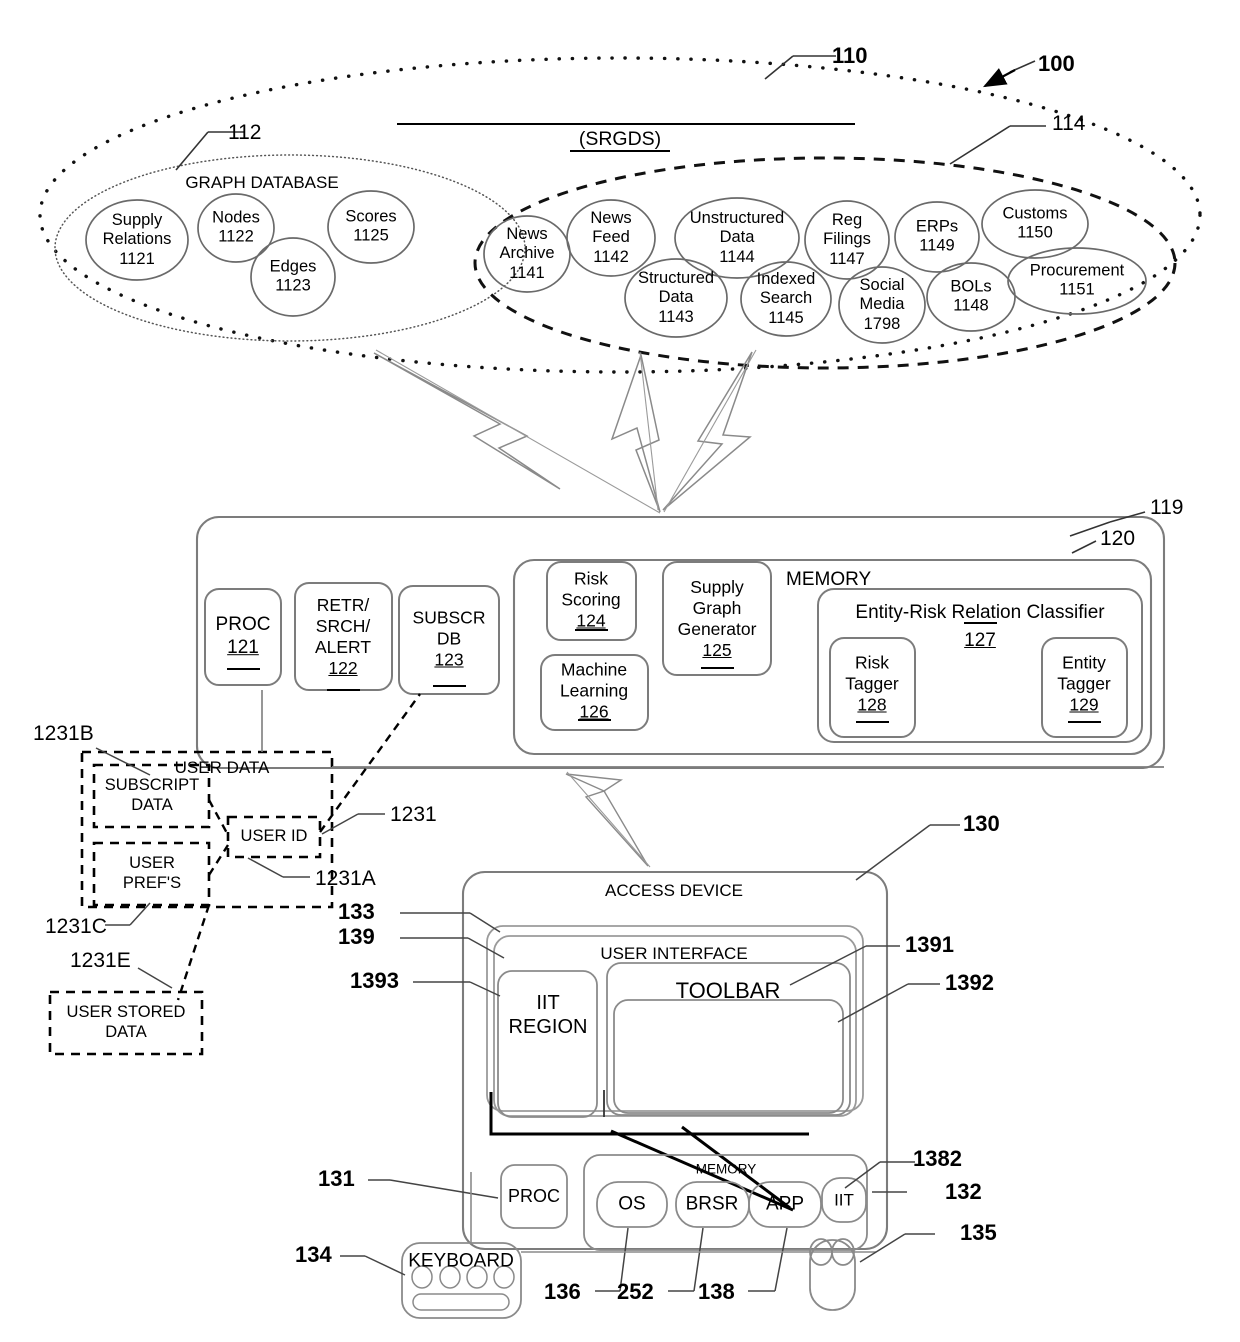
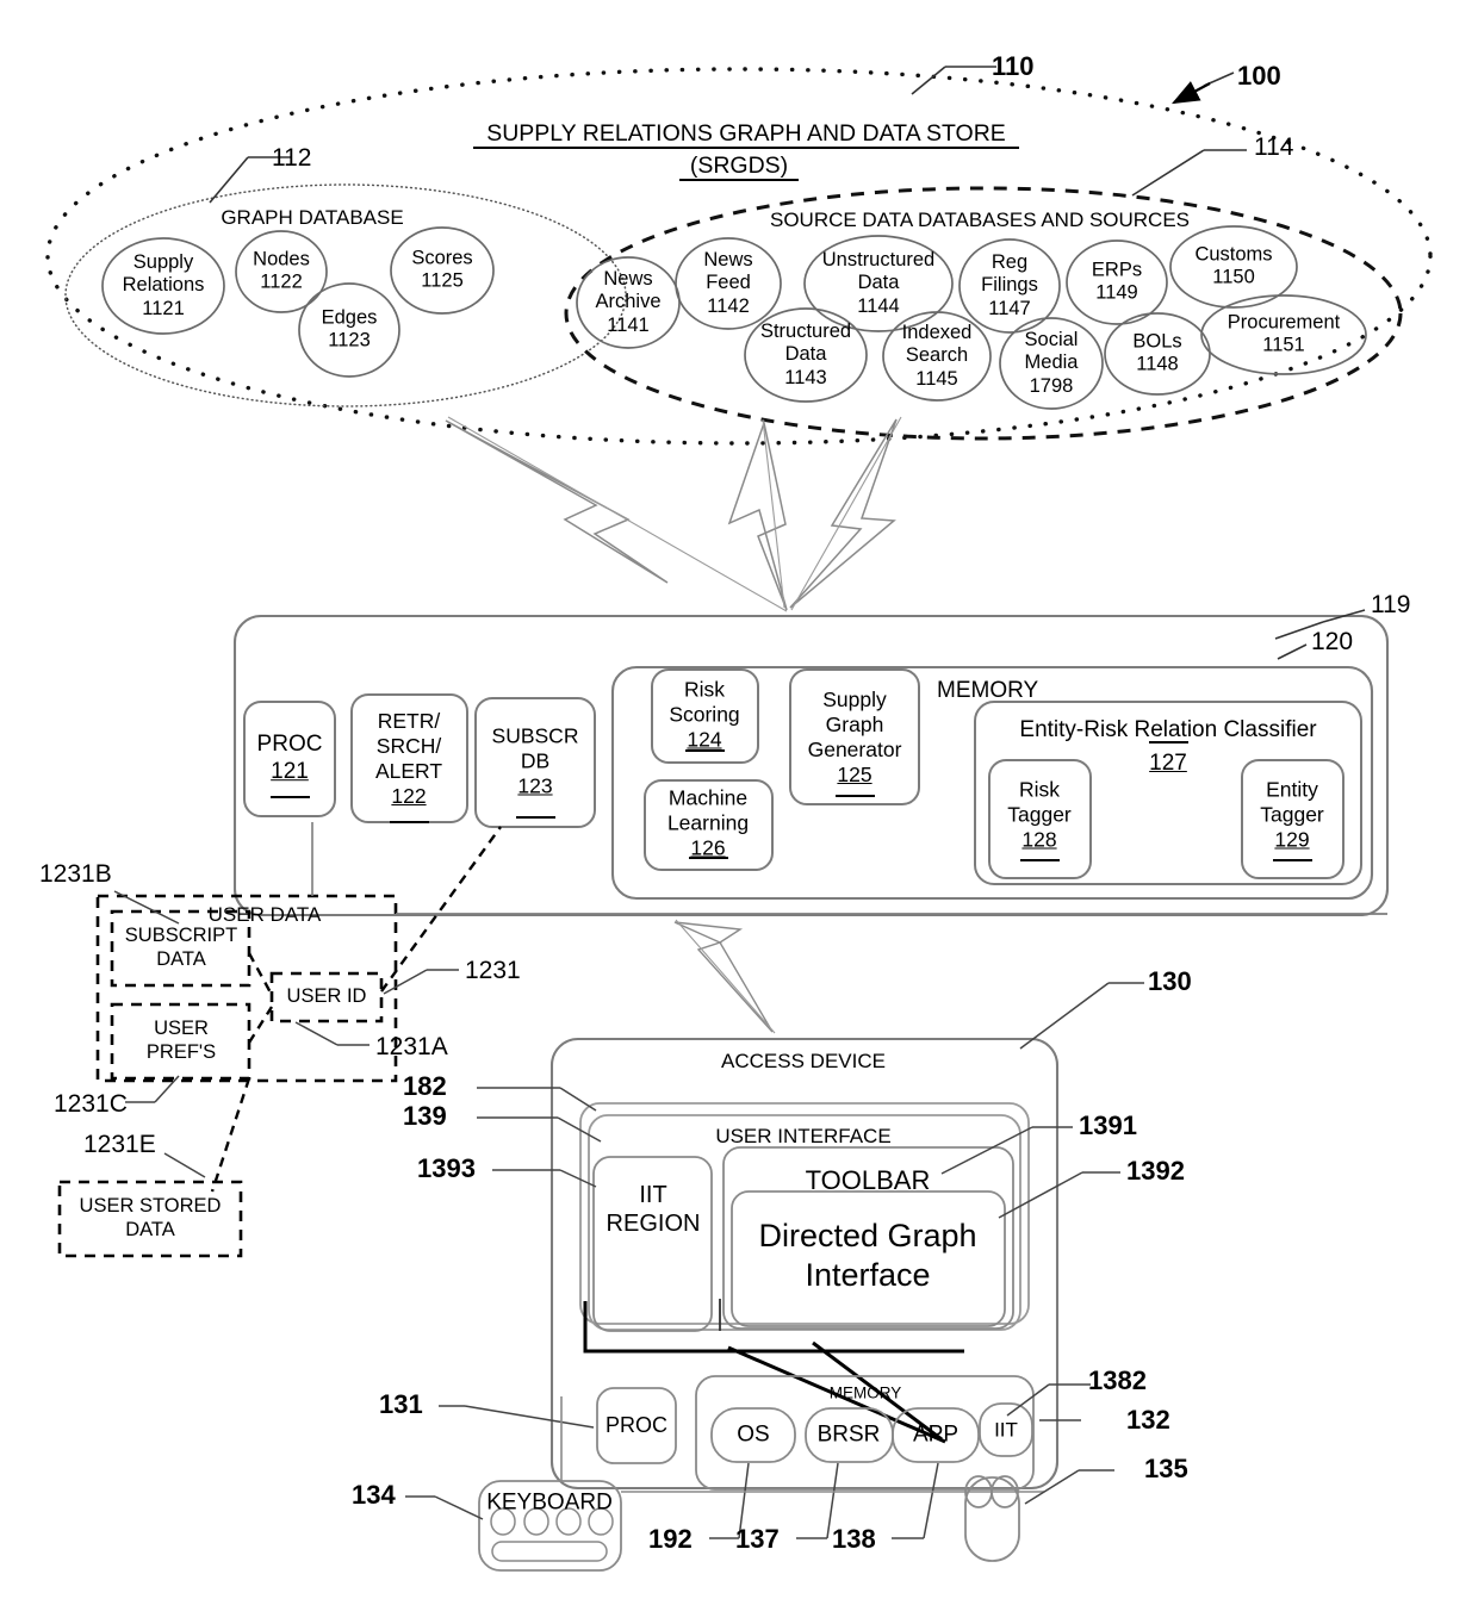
  110
  100
  114
  112
+ SUPPLY RELATIONS GRAPH AND DATA STORE
  (SRGDS)
  GRAPH DATABASE
+ SOURCE DATA DATABASES AND SOURCES
  Supply
  Relations
  1121
  Nodes
  1122
  Edges
  1123
  Scores
  1125
  News
  Archive
  1141
  News
  Feed
  1142
  Structured
  Data
  1143
  Unstructured
  Data
  1144
  Indexed
  Search
  1145
  Social
  Media
  1798
  Reg
  Filings
  1147
  BOLs
  1148
  ERPs
  1149
  Customs
  1150
  Procurement
  1151
  119
  120
  PROC
  121
  RETR/
  SRCH/
  ALERT
  122
  SUBSCR
  DB
  123
  Risk
  Scoring
  124
  Supply
  Graph
  Generator
  125
  Machine
  Learning
  126
  MEMORY
  Entity-Risk Relation Classifier
  127
  Risk
  Tagger
  128
  Entity
  Tagger
  129
  1231B
  1231
  1231A
  1231C
  1231E
  USER DATA
  SUBSCRIPT
  DATA
  USER
  PREF'S
  USER ID
  USER STORED
  DATA
  130
- 133
+ 182
  139
  1393
  1391
  1392
  1382
  132
  131
  134
  135
- 136
+ 192
- 252
+ 137
  138
  ACCESS DEVICE
  USER INTERFACE
  IIT
  REGION
  TOOLBAR
+ Directed Graph
+ Interface
  PROC
  MEMORY
  OS
  BRSR
  APP
  IIT
  KEYBOARD
